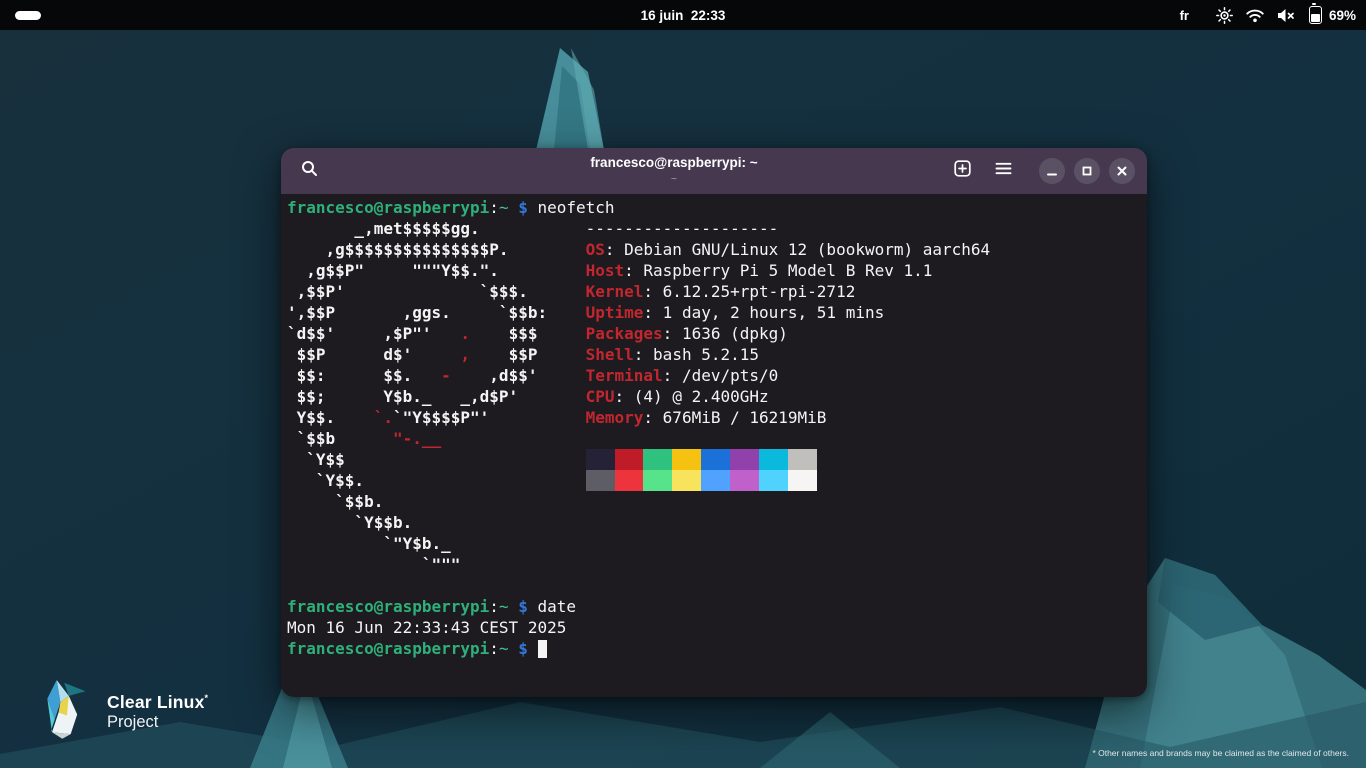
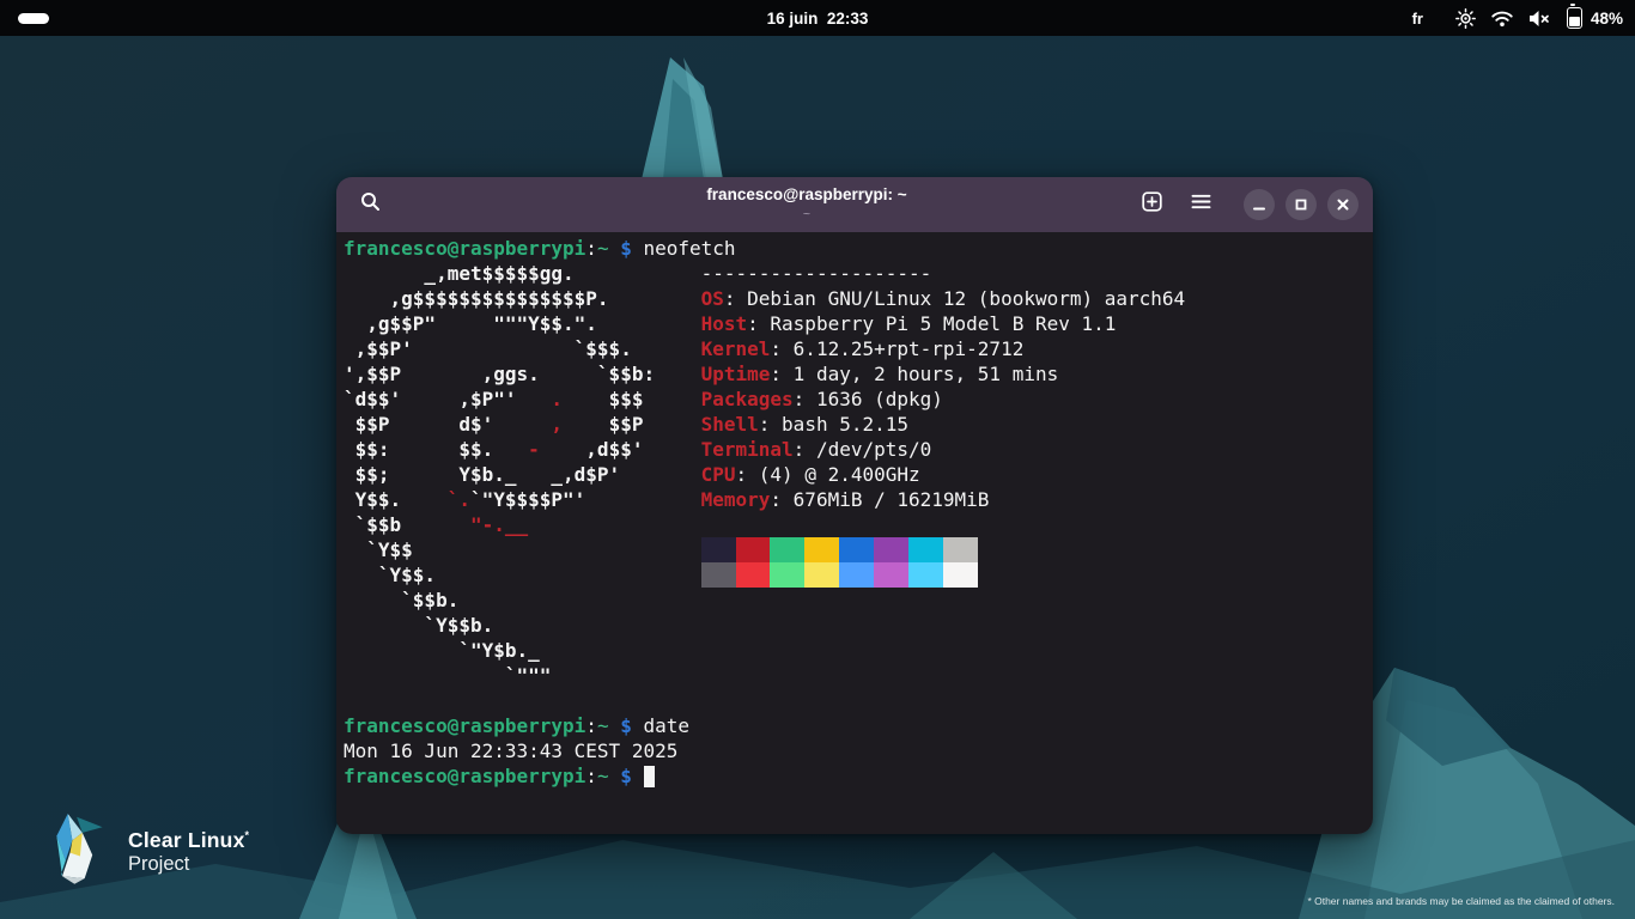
  16 juin 22:33
  fr
- 69%
+ 48%
  francesco@raspberrypi: ~
  ~
  francesco@raspberrypi:~ $ neofetch
  _,met$$$$$gg.
  ,g$$$$$$$$$$$$$$$P.
  ,g$$P" """Y$$.".
  ,$$P' `$$$.
  ',$$P ,ggs. `$$b:
  `d$$' ,$P"' . $$$
  $$P d$' , $$P
  $$: $$. - ,d$$'
  $$; Y$b._ _,d$P'
  Y$$. `.`"Y$$$$P"'
  `$$b "-.__
  `Y$$
  `Y$$.
  `$$b.
  `Y$$b.
  `"Y$b._
  `"""
  --------------------
  OS: Debian GNU/Linux 12 (bookworm) aarch64
  Host: Raspberry Pi 5 Model B Rev 1.1
  Kernel: 6.12.25+rpt-rpi-2712
  Uptime: 1 day, 2 hours, 51 mins
  Packages: 1636 (dpkg)
  Shell: bash 5.2.15
  Terminal: /dev/pts/0
  CPU: (4) @ 2.400GHz
  Memory: 676MiB / 16219MiB
  francesco@raspberrypi:~ $ date
  Mon 16 Jun 22:33:43 CEST 2025
  francesco@raspberrypi:~ $
  Clear Linux*
  Project
  * Other names and brands may be claimed as the claimed of others.
